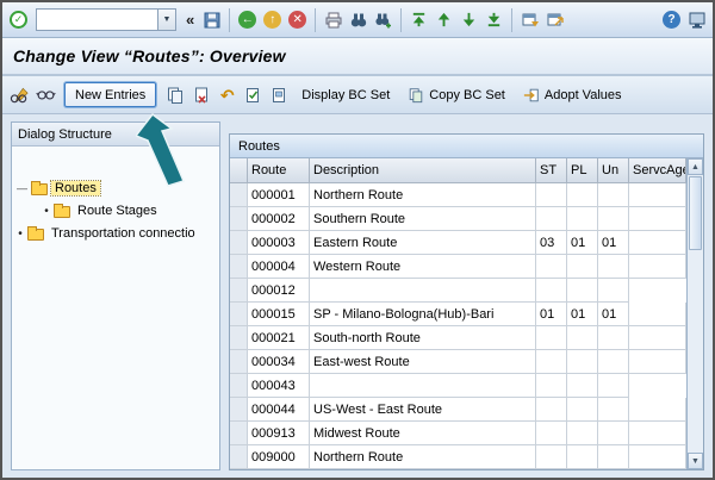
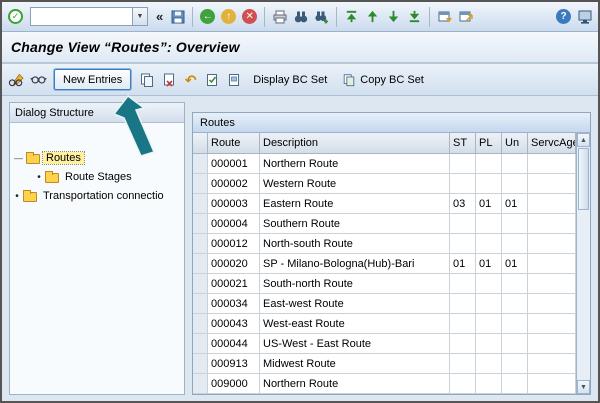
  ✓
  «
  ←
  ↑
  ✕
  ?
  Change View “Routes”: Overview
  New Entries
  ↶
  Display BC Set
  Copy BC Set
- Adopt Values
  Dialog Structure
  —
  Routes
  •
  Route Stages
  •
  Transportation connectio
  Routes
  Route
  Description
  ST
  PL
  Un
  ServcAg
  000001
  Northern Route
  000002
- Southern Route
+ Western Route
  000003
  Eastern Route
  03
  01
  01
  000004
- Western Route
+ Southern Route
  000012
+ North-south Route
- 000015
+ 000020
  SP - Milano-Bologna(Hub)-Bari
  01
  01
  01
  000021
  South-north Route
  000034
  East-west Route
  000043
+ West-east Route
  000044
  US-West - East Route
  000913
  Midwest Route
  009000
  Northern Route
